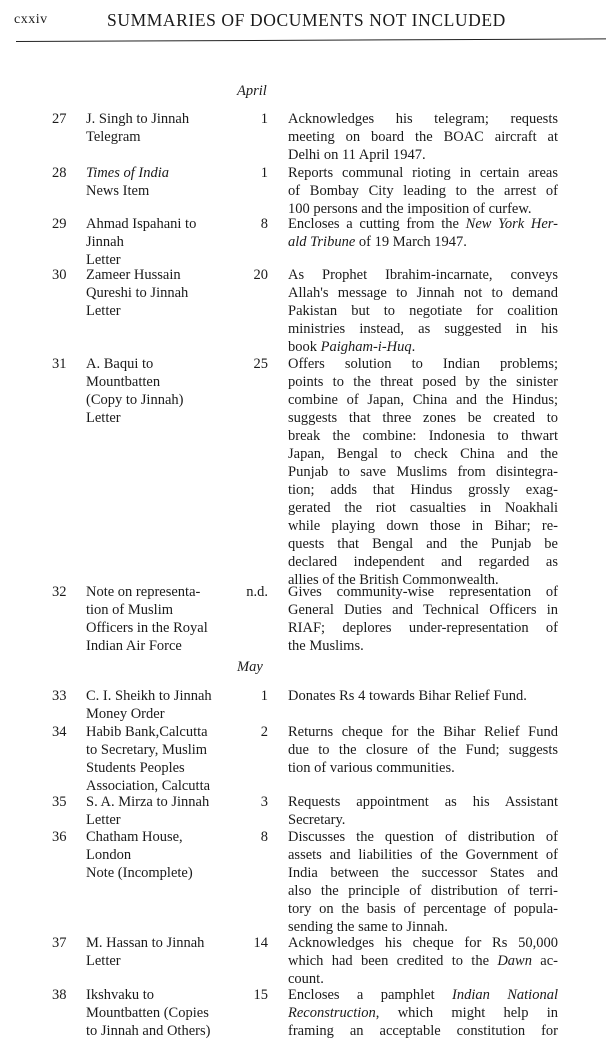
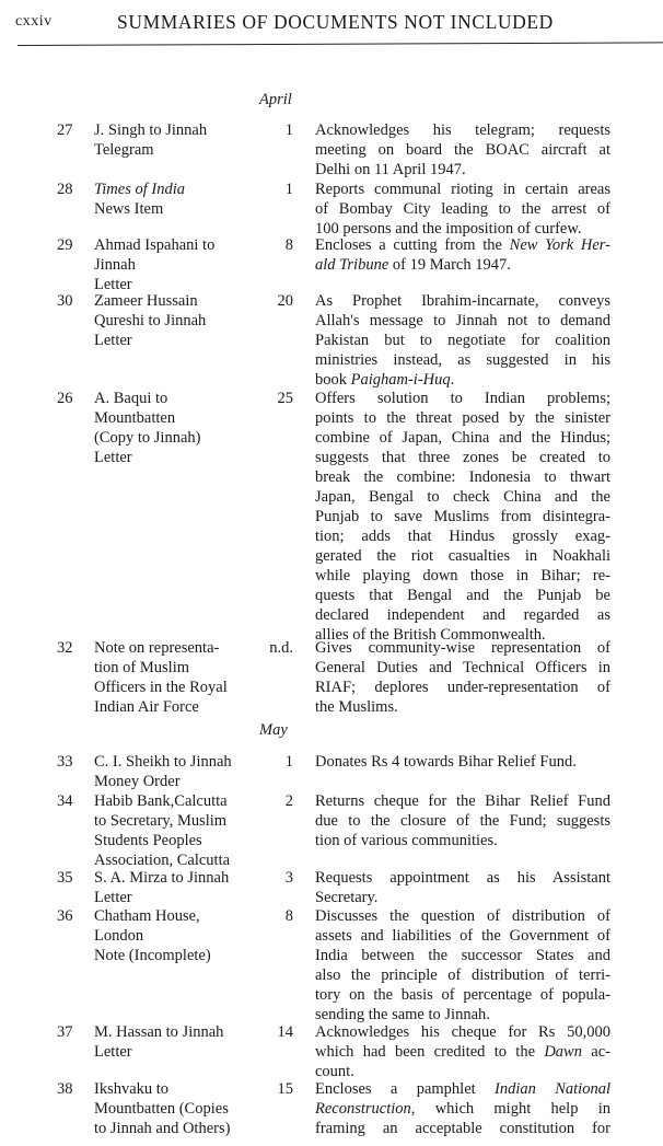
  cxxiv
  SUMMARIES OF DOCUMENTS NOT INCLUDED
  April
  May
  27
  J. Singh to Jinnah
  Telegram
  1
  Acknowledges his telegram; requests
  meeting on board the BOAC aircraft at
  Delhi on 11 April 1947.
  28
  Times of India
  News Item
  1
  Reports communal rioting in certain areas
  of Bombay City leading to the arrest of
  100 persons and the imposition of curfew.
  29
  Ahmad Ispahani to
  Jinnah
  Letter
  8
  Encloses a cutting from the New York Her-
  ald Tribune of 19 March 1947.
  30
  Zameer Hussain
  Qureshi to Jinnah
  Letter
  20
  As Prophet Ibrahim-incarnate, conveys
  Allah's message to Jinnah not to demand
  Pakistan but to negotiate for coalition
  ministries instead, as suggested in his
  book Paigham-i-Huq.
- 31
+ 26
  A. Baqui to
  Mountbatten
  (Copy to Jinnah)
  Letter
  25
  Offers solution to Indian problems;
  points to the threat posed by the sinister
  combine of Japan, China and the Hindus;
  suggests that three zones be created to
  break the combine: Indonesia to thwart
  Japan, Bengal to check China and the
  Punjab to save Muslims from disintegra-
  tion; adds that Hindus grossly exag-
  gerated the riot casualties in Noakhali
  while playing down those in Bihar; re-
  quests that Bengal and the Punjab be
  declared independent and regarded as
  allies of the British Commonwealth.
  32
  Note on representa-
  tion of Muslim
  Officers in the Royal
  Indian Air Force
  n.d.
  Gives community-wise representation of
  General Duties and Technical Officers in
  RIAF; deplores under-representation of
  the Muslims.
  33
  C. I. Sheikh to Jinnah
  Money Order
  1
  Donates Rs 4 towards Bihar Relief Fund.
  34
  Habib Bank,Calcutta
  to Secretary, Muslim
  Students Peoples
  Association, Calcutta
  2
  Returns cheque for the Bihar Relief Fund
  due to the closure of the Fund; suggests
  tion of various communities.
  35
  S. A. Mirza to Jinnah
  Letter
  3
  Requests appointment as his Assistant
  Secretary.
  36
  Chatham House,
  London
  Note (Incomplete)
  8
  Discusses the question of distribution of
  assets and liabilities of the Government of
  India between the successor States and
  also the principle of distribution of terri-
  tory on the basis of percentage of popula-
  sending the same to Jinnah.
  37
  M. Hassan to Jinnah
  Letter
  14
  Acknowledges his cheque for Rs 50,000
  which had been credited to the Dawn ac-
  count.
  38
  Ikshvaku to
  Mountbatten (Copies
  to Jinnah and Others)
  15
  Encloses a pamphlet Indian National
  Reconstruction, which might help in
  framing an acceptable constitution for
